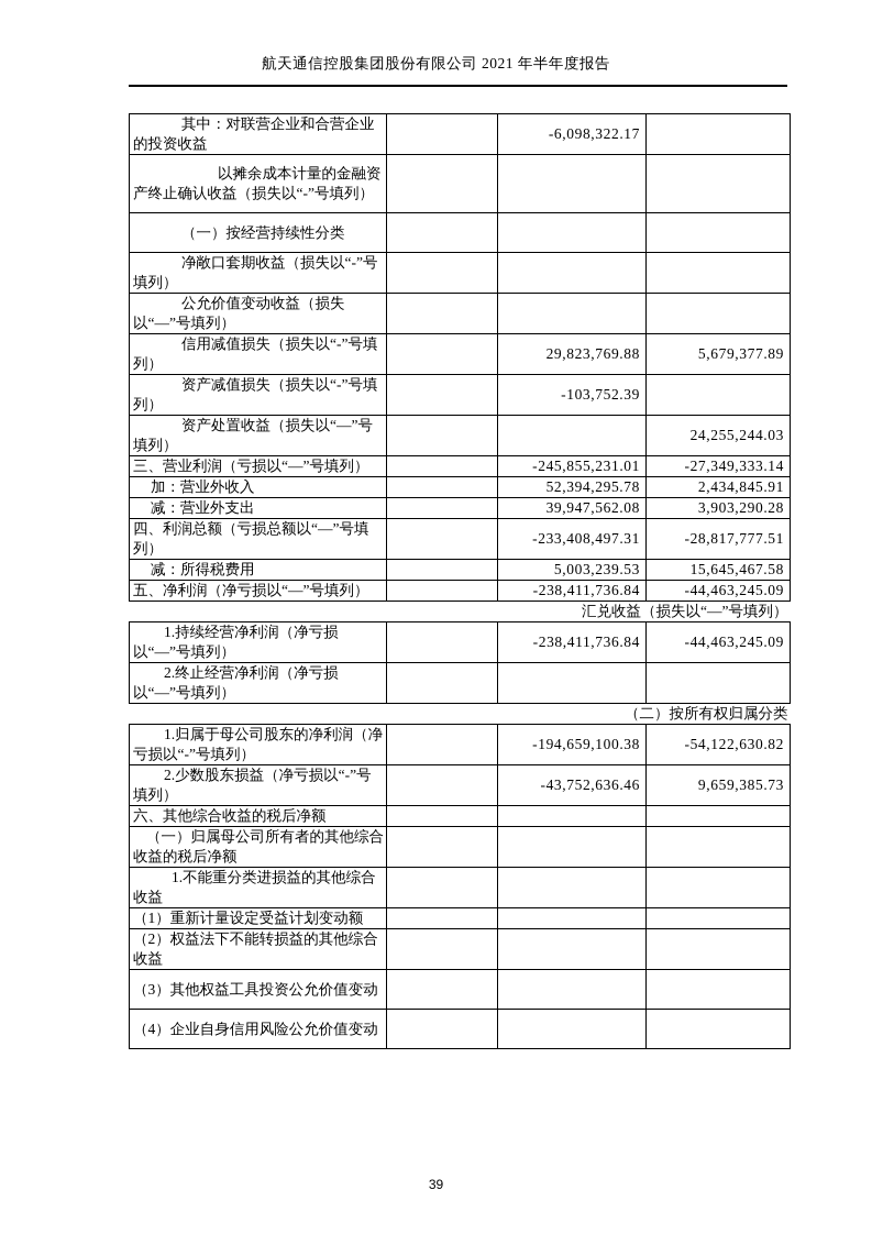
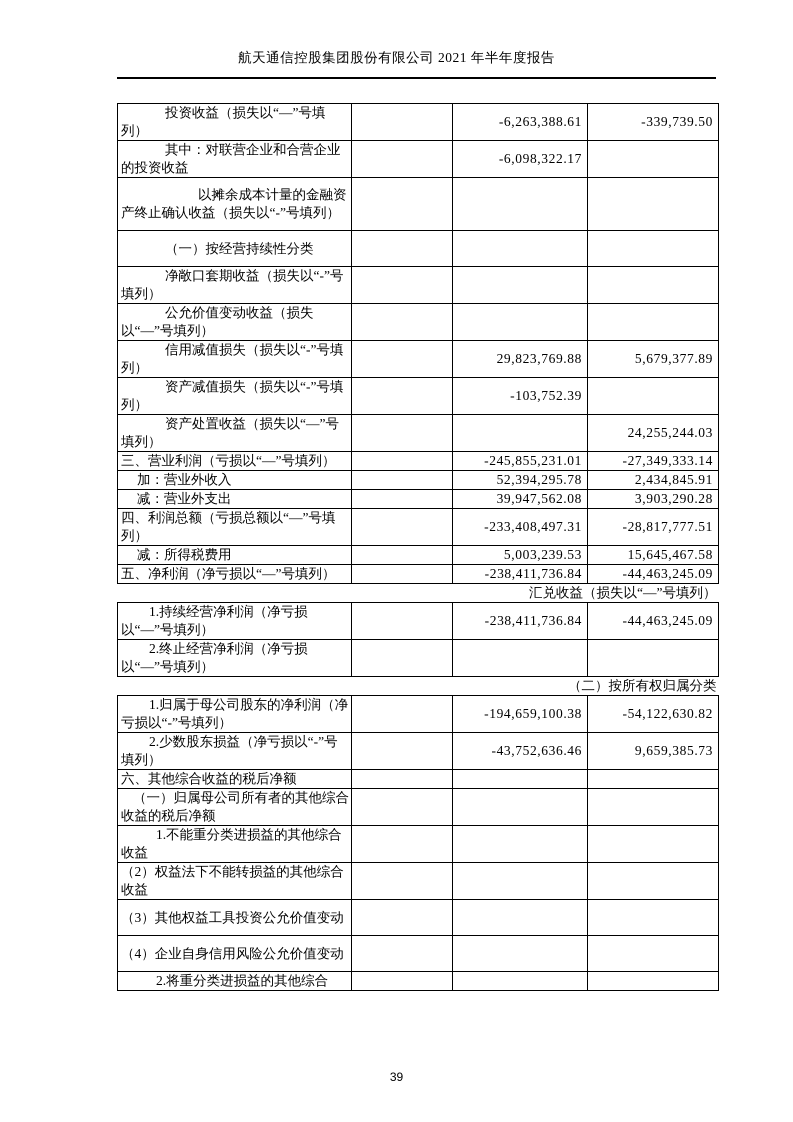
  航天通信控股集团股份有限公司 2021 年半年度报告
+ 投资收益（损失以“—”号填列）		-6,263,388.61	-339,739.50
  其中：对联营企业和合营企业的投资收益		-6,098,322.17
  以摊余成本计量的金融资产终止确认收益（损失以“-”号填列）
  （一）按经营持续性分类
  净敞口套期收益（损失以“-”号填列）
  公允价值变动收益（损失以“—”号填列）
  信用减值损失（损失以“-”号填列）		29,823,769.88	5,679,377.89
  资产减值损失（损失以“-”号填列）		-103,752.39
  资产处置收益（损失以“—”号填列）			24,255,244.03
  三、营业利润（亏损以“—”号填列）		-245,855,231.01	-27,349,333.14
  加：营业外收入		52,394,295.78	2,434,845.91
  减：营业外支出		39,947,562.08	3,903,290.28
  四、利润总额（亏损总额以“—”号填列）		-233,408,497.31	-28,817,777.51
  减：所得税费用		5,003,239.53	15,645,467.58
  五、净利润（净亏损以“—”号填列）		-238,411,736.84	-44,463,245.09
  汇兑收益（损失以“—”号填列）
  1.持续经营净利润（净亏损以“—”号填列）		-238,411,736.84	-44,463,245.09
  2.终止经营净利润（净亏损以“—”号填列）
  （二）按所有权归属分类
  1.归属于母公司股东的净利润（净亏损以“-”号填列）		-194,659,100.38	-54,122,630.82
  2.少数股东损益（净亏损以“-”号填列）		-43,752,636.46	9,659,385.73
  六、其他综合收益的税后净额
  （一）归属母公司所有者的其他综合收益的税后净额
  1.不能重分类进损益的其他综合收益
- （1）重新计量设定受益计划变动额
  （2）权益法下不能转损益的其他综合收益
  （3）其他权益工具投资公允价值变动
  （4）企业自身信用风险公允价值变动
+ 2.将重分类进损益的其他综合
  39
